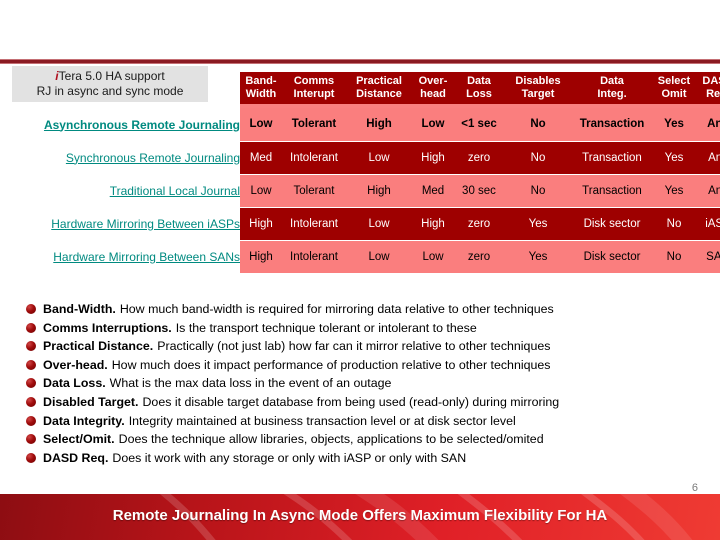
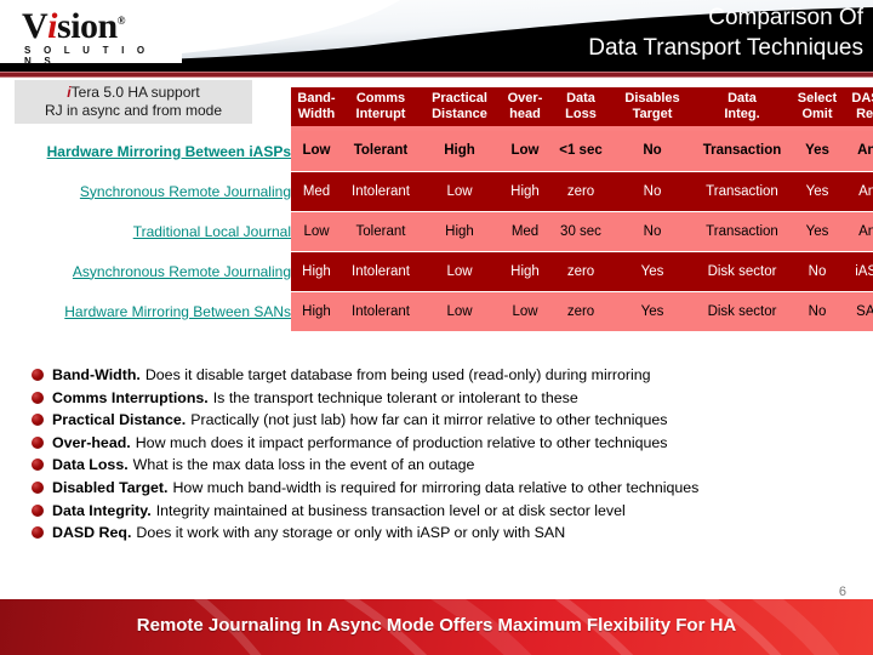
+ Vision®
+ S O L U T I O N S
+ Comparison Of
+ Data Transport Techniques
  iTera 5.0 HA support
- RJ in async and sync mode
+ RJ in async and from mode
  	Band- Width	Comms Interupt	Practical Distance	Over- head	Data Loss	Disables Target	Data Integ.	Select Omit	DA Re
- Asynchronous Remote Journaling	Low	Tolerant	High	Low	<1 sec	No	Transaction	Yes	An
+ Hardware Mirroring Between iASPs	Low	Tolerant	High	Low	<1 sec	No	Transaction	Yes	An
  Synchronous Remote Journaling	Med	Intolerant	Low	High	zero	No	Transaction	Yes	An
  Traditional Local Journal	Low	Tolerant	High	Med	30 sec	No	Transaction	Yes	An
- Hardware Mirroring Between iASPs	High	Intolerant	Low	High	zero	Yes	Disk sector	No	iAS
+ Asynchronous Remote Journaling	High	Intolerant	Low	High	zero	Yes	Disk sector	No	iAS
  Hardware Mirroring Between SANs	High	Intolerant	Low	Low	zero	Yes	Disk sector	No	SA
  Band-Width.
- How much band-width is required for mirroring data relative to other techniques
+ Does it disable target database from being used (read-only) during mirroring
  Comms Interruptions.
  Is the transport technique tolerant or intolerant to these
  Practical Distance.
  Practically (not just lab) how far can it mirror relative to other techniques
  Over-head.
  How much does it impact performance of production relative to other techniques
  Data Loss.
  What is the max data loss in the event of an outage
  Disabled Target.
- Does it disable target database from being used (read-only) during mirroring
+ How much band-width is required for mirroring data relative to other techniques
  Data Integrity.
  Integrity maintained at business transaction level or at disk sector level
- Select/Omit.
- Does the technique allow libraries, objects, applications to be selected/omited
  DASD Req.
  Does it work with any storage or only with iASP or only with SAN
  6
  Remote Journaling In Async Mode Offers Maximum Flexibility For HA
